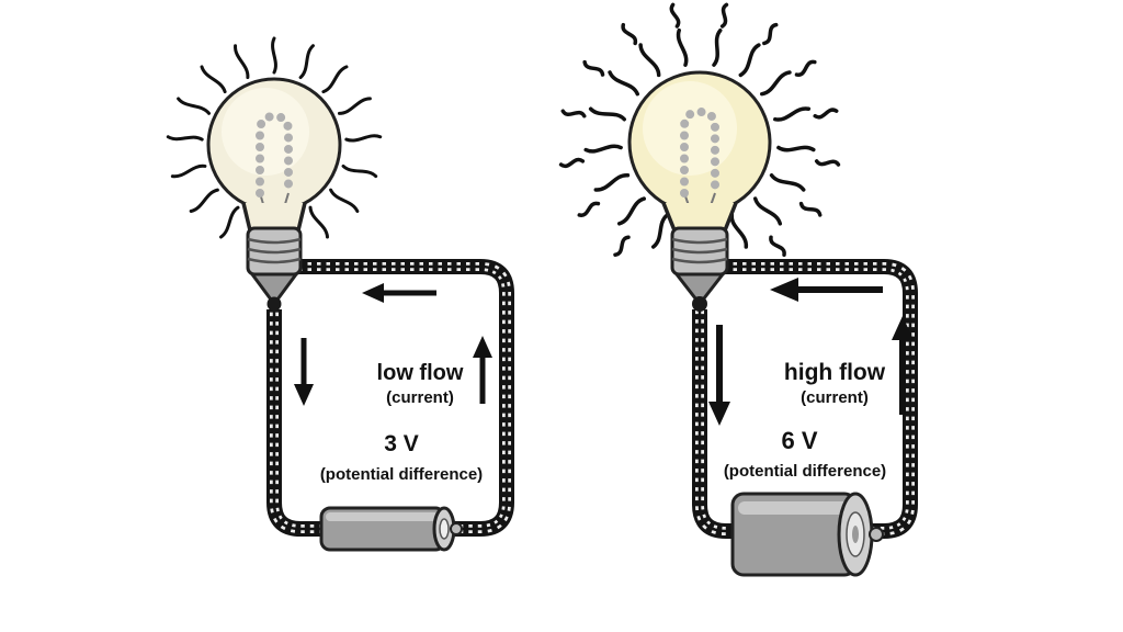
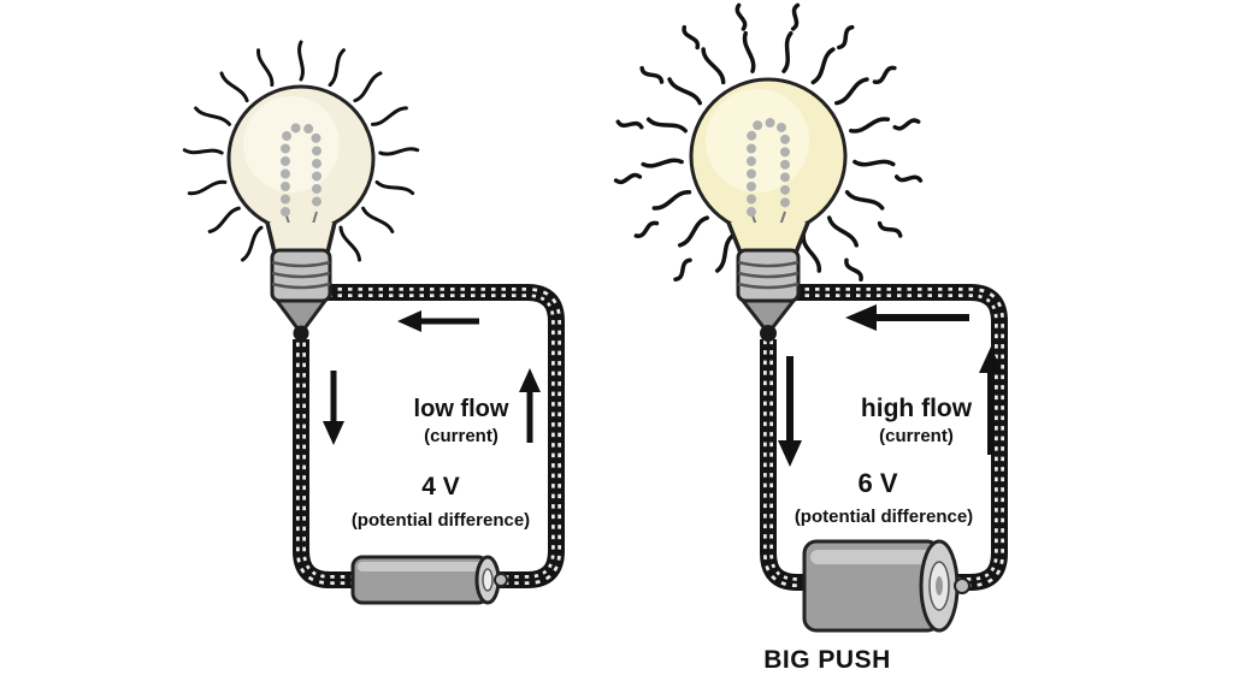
  low flow
  (current)
- 3 V
+ 4 V
  (potential difference)
  high flow
  (current)
  6 V
  (potential difference)
+ BIG PUSH
